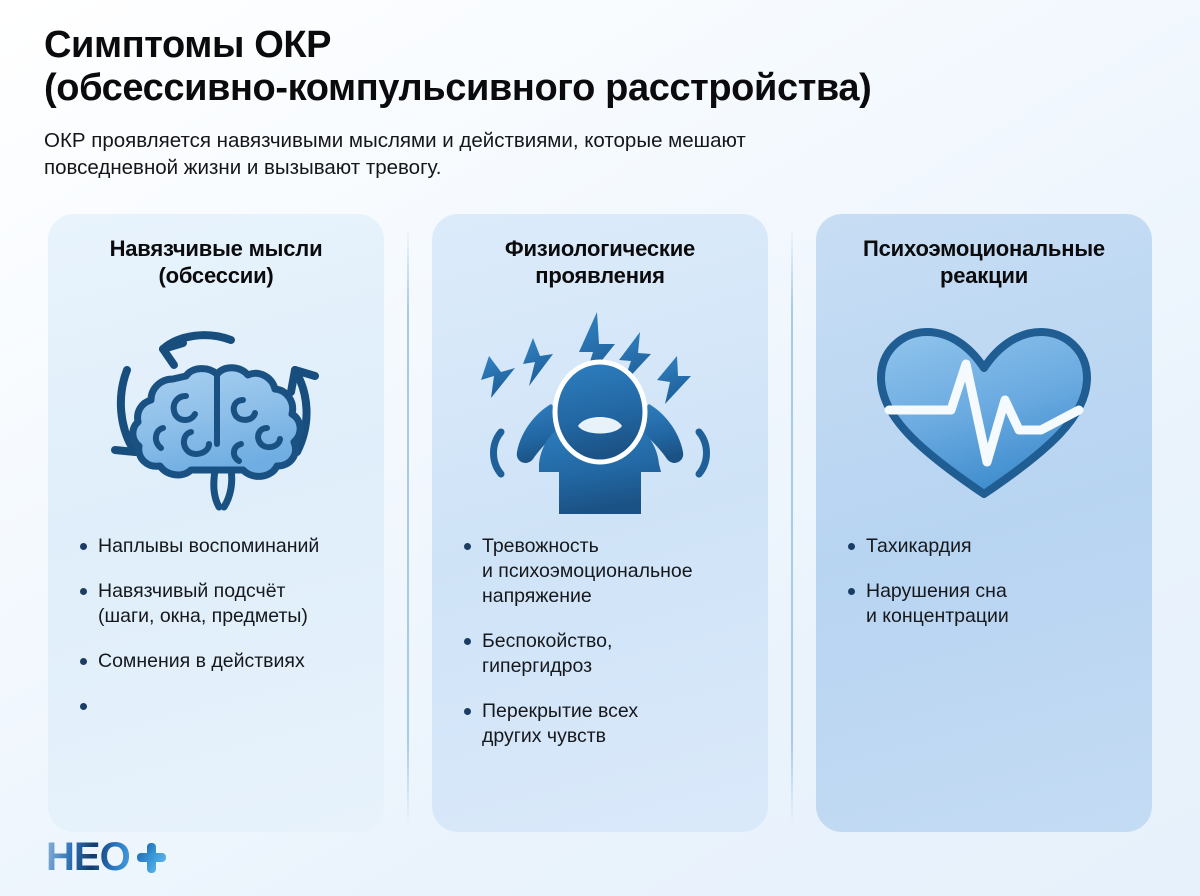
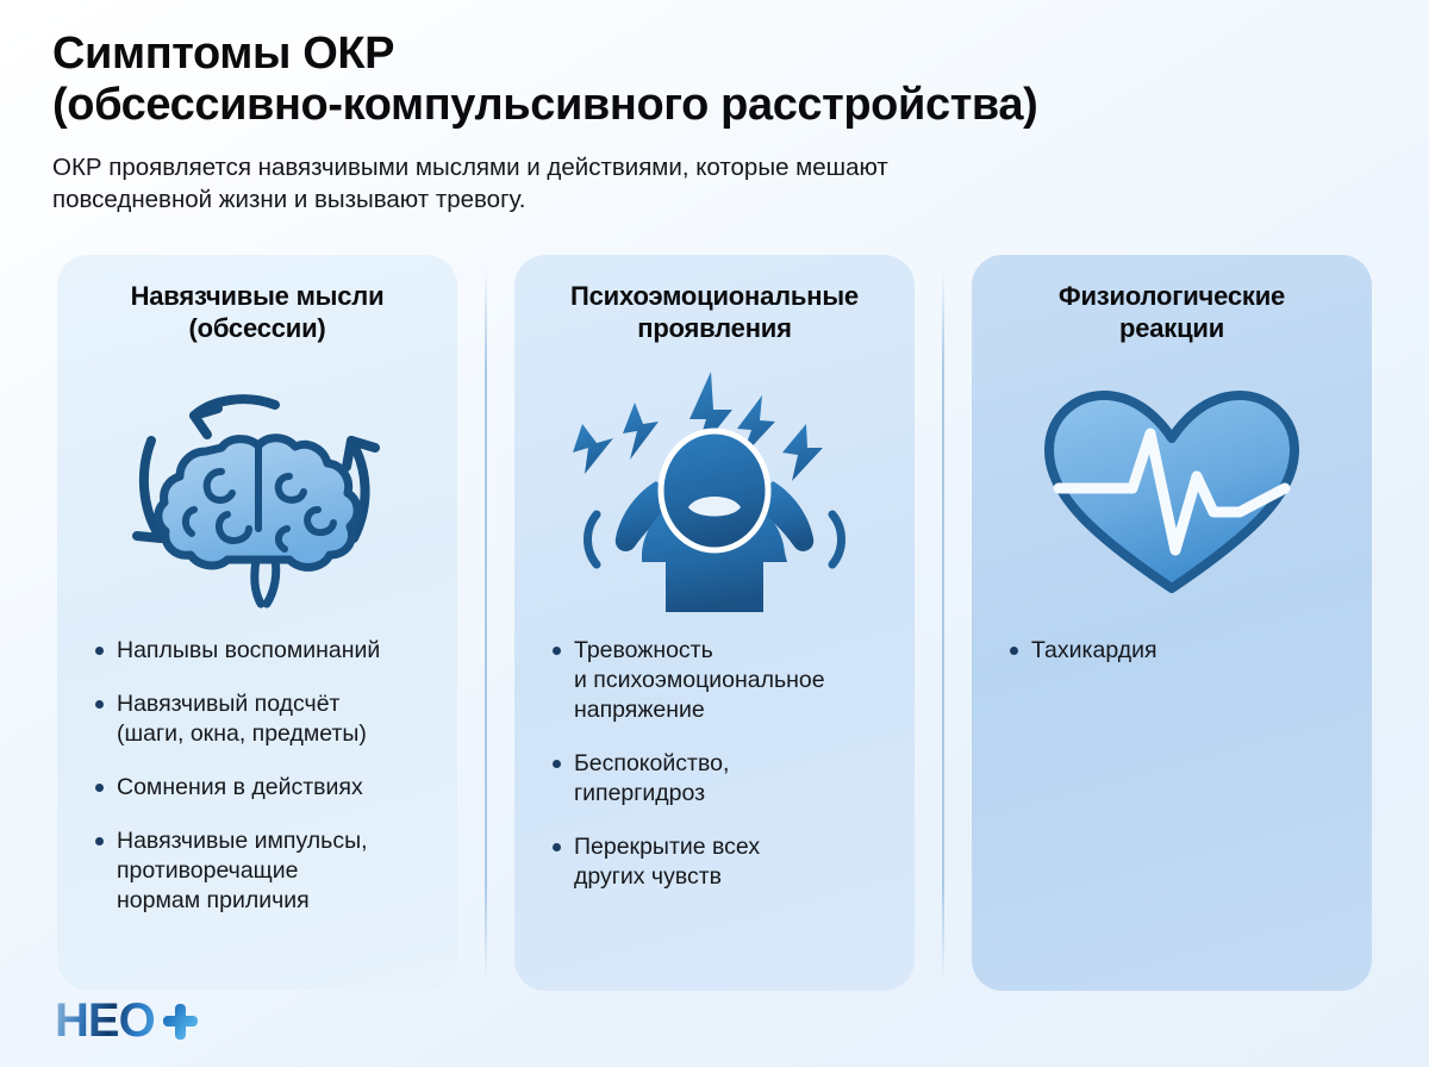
  Симптомы ОКР
  (обсессивно-компульсивного расстройства)
  ОКР проявляется навязчивыми мыслями и действиями, которые мешают
  повседневной жизни и вызывают тревогу.
  Навязчивые мысли
  (обсессии)
  Наплывы воспоминаний
  Навязчивый подсчёт
  (шаги, окна, предметы)
  Сомнения в действиях
+ Навязчивые импульсы,
+ противоречащие
+ нормам приличия
- Физиологические
+ Психоэмоциональные
  проявления
  Тревожность
  и психоэмоциональное
  напряжение
  Беспокойство,
  гипергидроз
  Перекрытие всех
  других чувств
- Психоэмоциональные
+ Физиологические
  реакции
  Тахикардия
- Нарушения сна
- и концентрации
  НЕО
